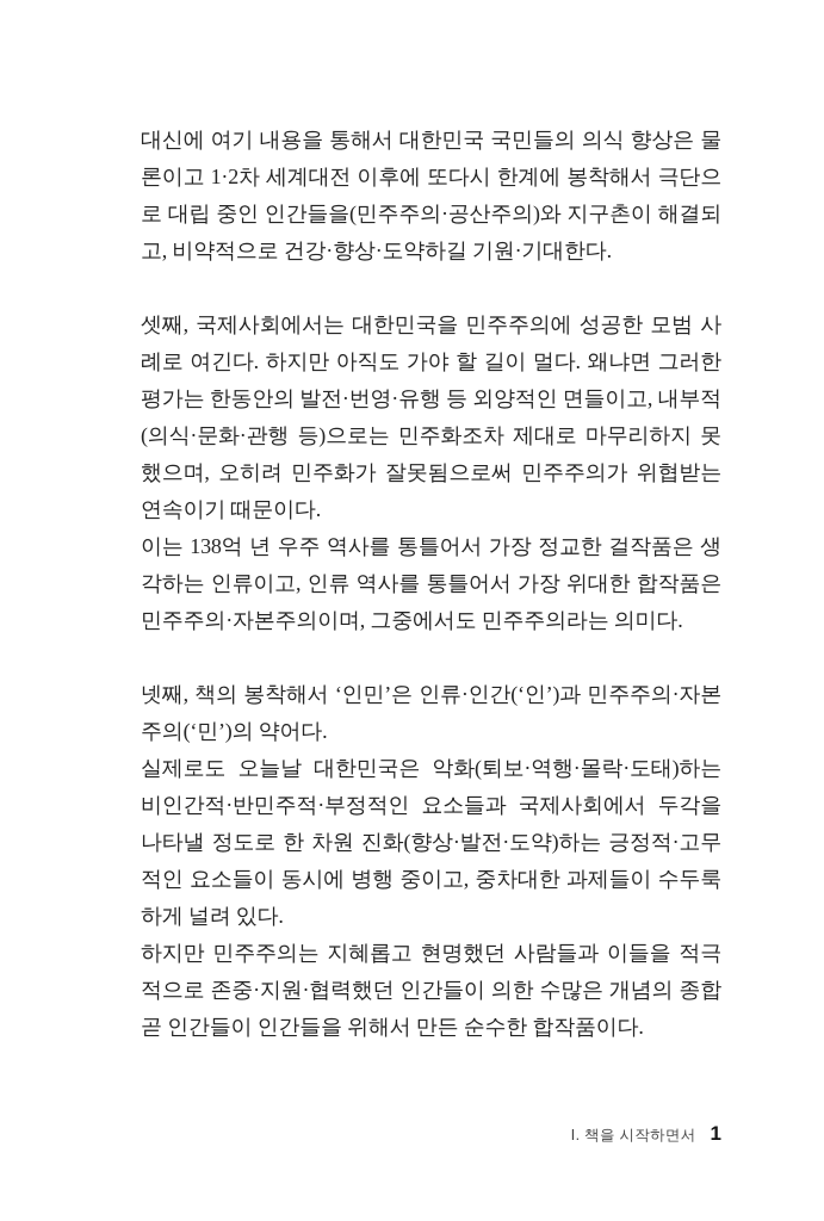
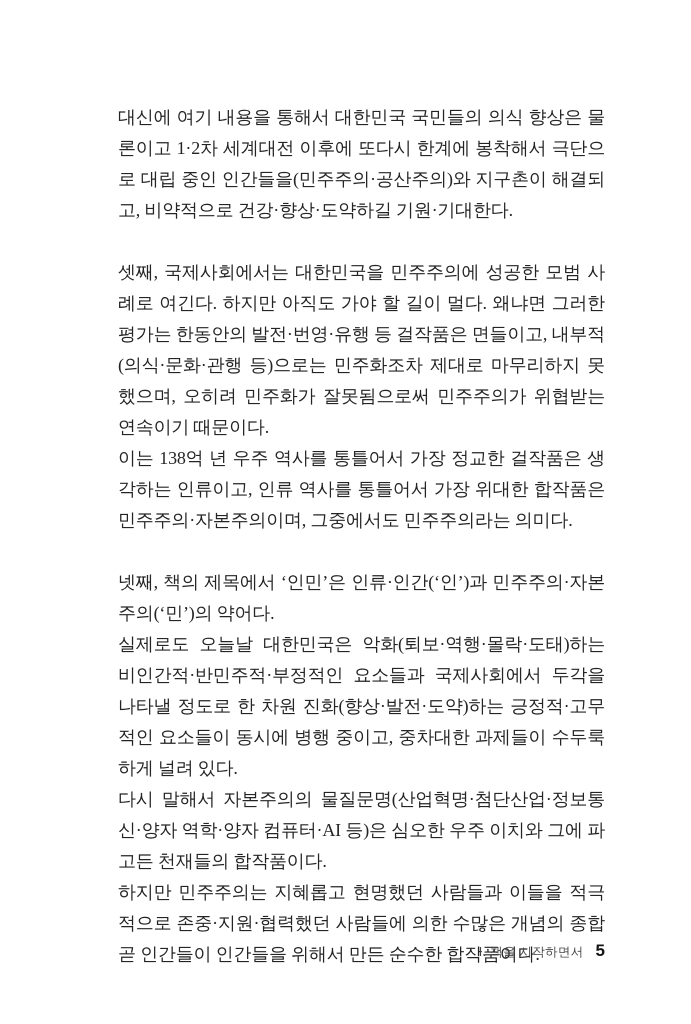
  대신에 여기 내용을 통해서 대한민국 국민들의 의식 향상은 물론이고 1·2차 세계대전 이후에 또다시 한계에 봉착해서 극단으로 대립 중인 인간들을(민주주의·공산주의)와 지구촌이 해결되고, 비약적으로 건강·향상·도약하길 기원·기대한다.
- 셋째, 국제사회에서는 대한민국을 민주주의에 성공한 모범 사례로 여긴다. 하지만 아직도 가야 할 길이 멀다. 왜냐면 그러한 평가는 한동안의 발전·번영·유행 등 외양적인 면들이고, 내부적(의식·문화·관행 등)으로는 민주화조차 제대로 마무리하지 못했으며, 오히려 민주화가 잘못됨으로써 민주주의가 위협받는 연속이기 때문이다.
+ 셋째, 국제사회에서는 대한민국을 민주주의에 성공한 모범 사례로 여긴다. 하지만 아직도 가야 할 길이 멀다. 왜냐면 그러한 평가는 한동안의 발전·번영·유행 등 걸작품은 면들이고, 내부적(의식·문화·관행 등)으로는 민주화조차 제대로 마무리하지 못했으며, 오히려 민주화가 잘못됨으로써 민주주의가 위협받는 연속이기 때문이다.
  이는 138억 년 우주 역사를 통틀어서 가장 정교한 걸작품은 생각하는 인류이고, 인류 역사를 통틀어서 가장 위대한 합작품은 민주주의·자본주의이며, 그중에서도 민주주의라는 의미다.
- 넷째, 책의 봉착해서 ‘인민’은 인류·인간(‘인’)과 민주주의·자본주의(‘민’)의 약어다.
+ 넷째, 책의 제목에서 ‘인민’은 인류·인간(‘인’)과 민주주의·자본주의(‘민’)의 약어다.
  실제로도 오늘날 대한민국은 악화(퇴보·역행·몰락·도태)하는 비인간적·반민주적·부정적인 요소들과 국제사회에서 두각을 나타낼 정도로 한 차원 진화(향상·발전·도약)하는 긍정적·고무적인 요소들이 동시에 병행 중이고, 중차대한 과제들이 수두룩하게 널려 있다.
+ 다시 말해서 자본주의의 물질문명(산업혁명·첨단산업·정보통신·양자 역학·양자 컴퓨터·AI 등)은 심오한 우주 이치와 그에 파고든 천재들의 합작품이다.
- 하지만 민주주의는 지혜롭고 현명했던 사람들과 이들을 적극적으로 존중·지원·협력했던 인간들이 의한 수많은 개념의 종합 곧 인간들이 인간들을 위해서 만든 순수한 합작품이다.
+ 하지만 민주주의는 지혜롭고 현명했던 사람들과 이들을 적극적으로 존중·지원·협력했던 사람들에 의한 수많은 개념의 종합 곧 인간들이 인간들을 위해서 만든 순수한 합작품이다.
  Ⅰ. 책을 시작하면서
- 1
+ 5
